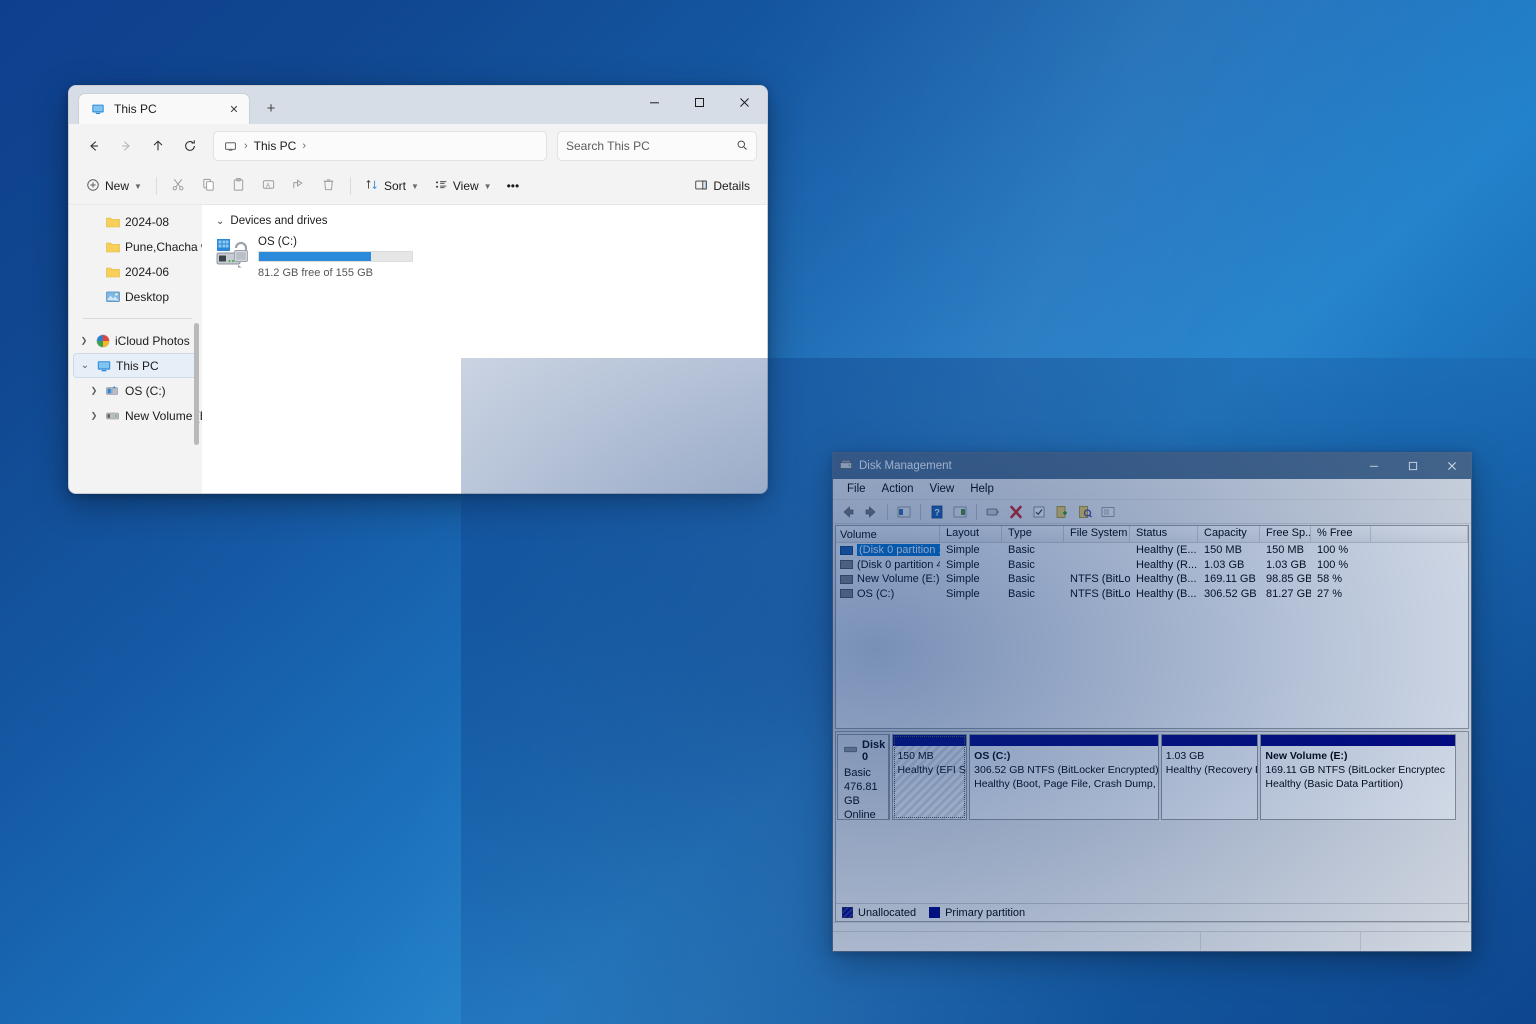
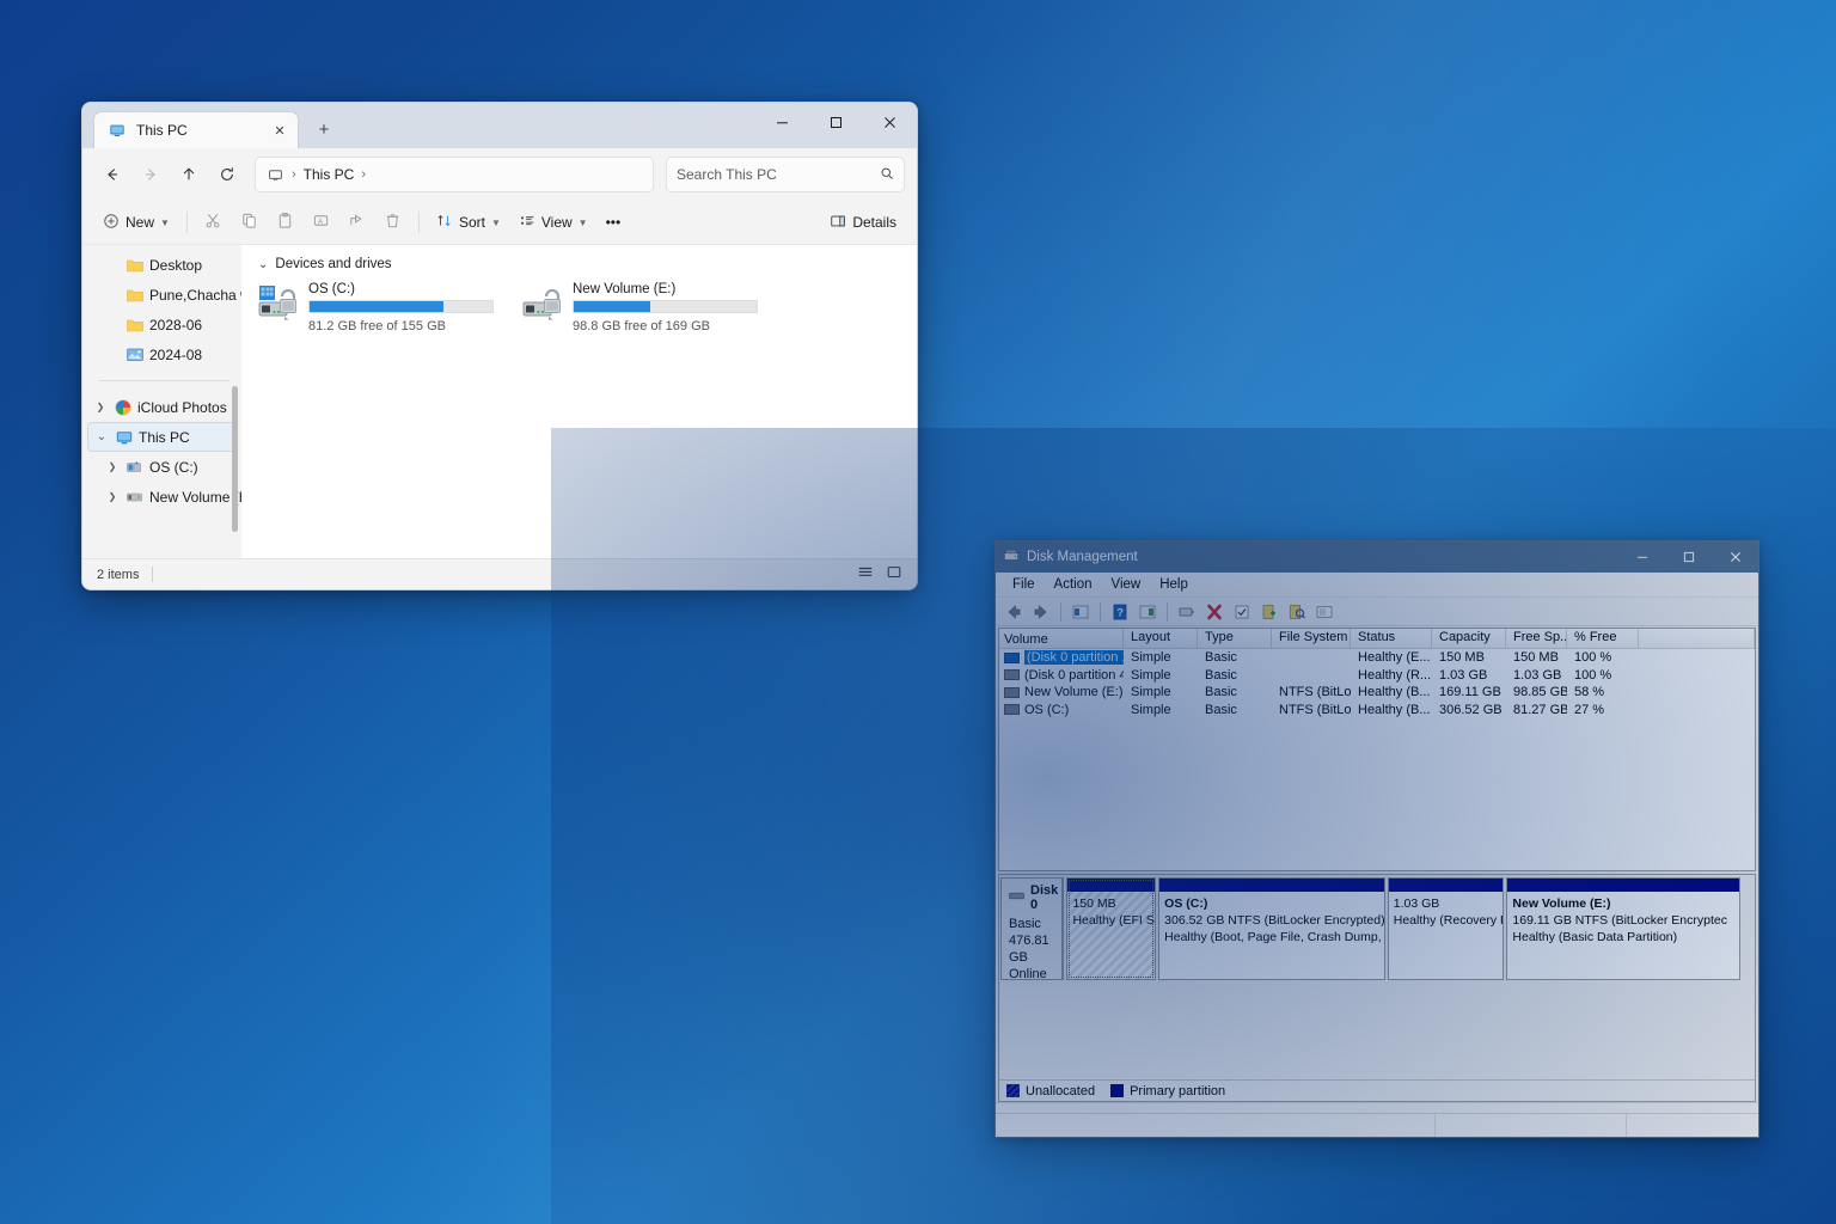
  This PC
  ✕
  +
  ›
  This PC
  ›
  Search This PC
  New
  ▼
  Sort
  ▼
  View
  ▼
  •••
  Details
- 2024-08
+ Desktop
- 2024-06
+ 2028-06
- Desktop
+ 2024-08
  ❯
  iCloud Photos
  ⌄
  This PC
  ❯
  OS (C:)
  ❯
  ⌄
  Devices and drives
  OS (C:)
  81.2 GB free of 155 GB
+ New Volume (E:)
+ 98.8 GB free of 169 GB
+ 2 items
